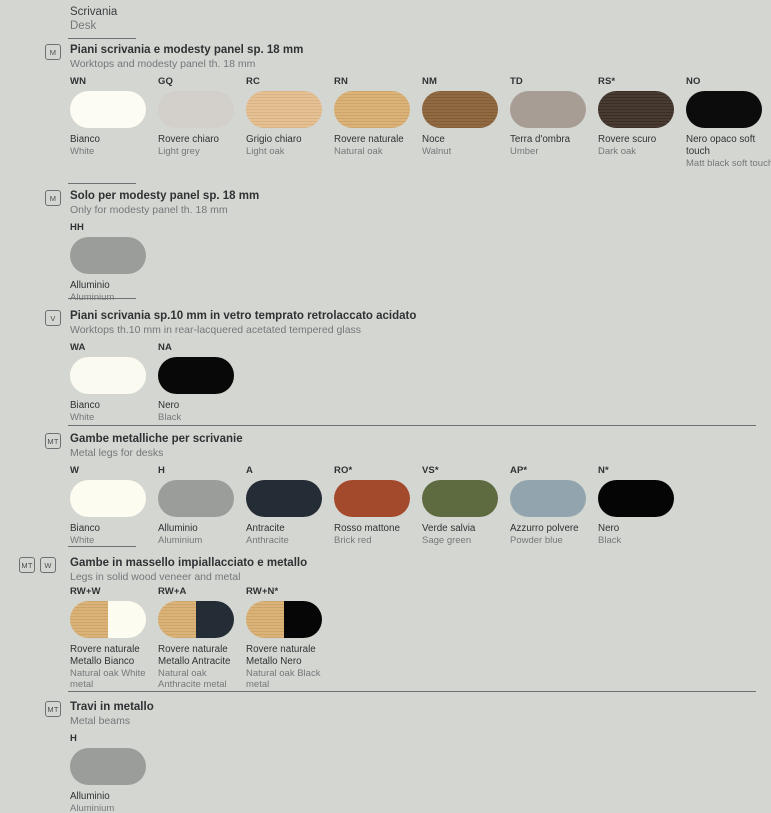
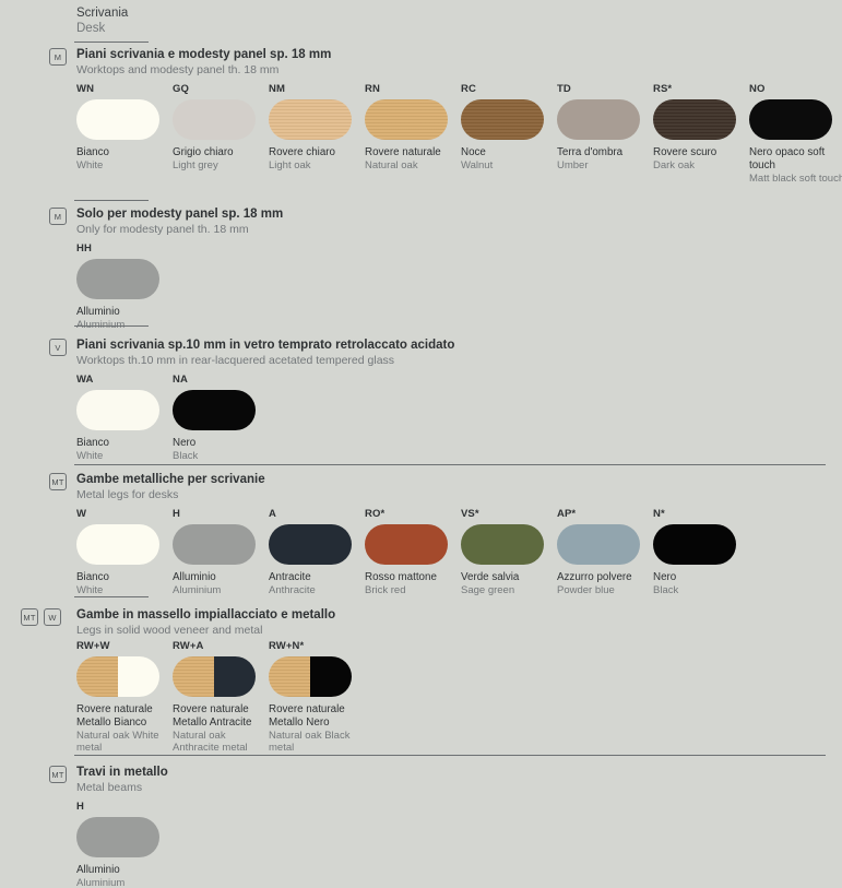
  Scrivania
  Desk
  M
  Piani scrivania e modesty panel sp. 18 mm
  Worktops and modesty panel th. 18 mm
  WN
  Bianco
  White
  GQ
- Rovere chiaro
+ Grigio chiaro
  Light grey
- RC
+ NM
- Grigio chiaro
+ Rovere chiaro
  Light oak
  RN
  Rovere naturale
  Natural oak
- NM
+ RC
  Noce
  Walnut
  TD
  Terra d'ombra
  Umber
  RS*
  Rovere scuro
  Dark oak
  NO
  Nero opaco soft touch
  Matt black soft touch
  M
  Solo per modesty panel sp. 18 mm
  Only for modesty panel th. 18 mm
  HH
  Alluminio
  V
  Piani scrivania sp.10 mm in vetro temprato retrolaccato acidato
  Worktops th.10 mm in rear-lacquered acetated tempered glass
  WA
  Bianco
  White
  NA
  Nero
  Black
  MT
  Gambe metalliche per scrivanie
  Metal legs for desks
  W
  Bianco
  White
  H
  Alluminio
  Aluminium
  A
  Antracite
  Anthracite
  RO*
  Rosso mattone
  Brick red
  VS*
  Verde salvia
  Sage green
  AP*
  Azzurro polvere
  Powder blue
  N*
  Nero
  Black
  MT
  W
  Gambe in massello impiallacciato e metallo
  Legs in solid wood veneer and metal
  RW+W
  Rovere naturale Metallo Bianco
  Natural oak White metal
  RW+A
  Rovere naturale Metallo Antracite
  Natural oak Anthracite metal
  RW+N*
  Rovere naturale Metallo Nero
  Natural oak Black metal
  MT
  Travi in metallo
  Metal beams
  H
  Alluminio
  Aluminium
